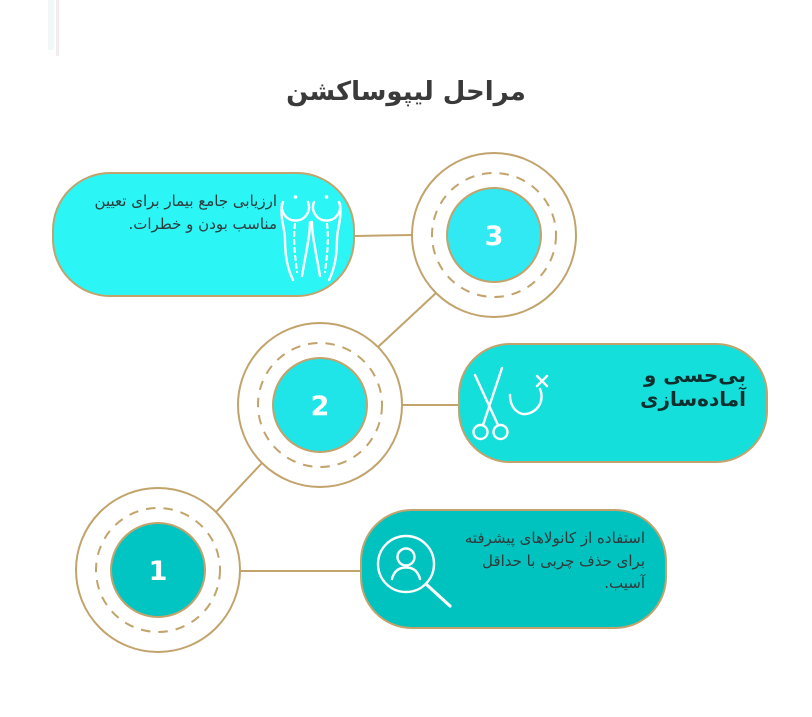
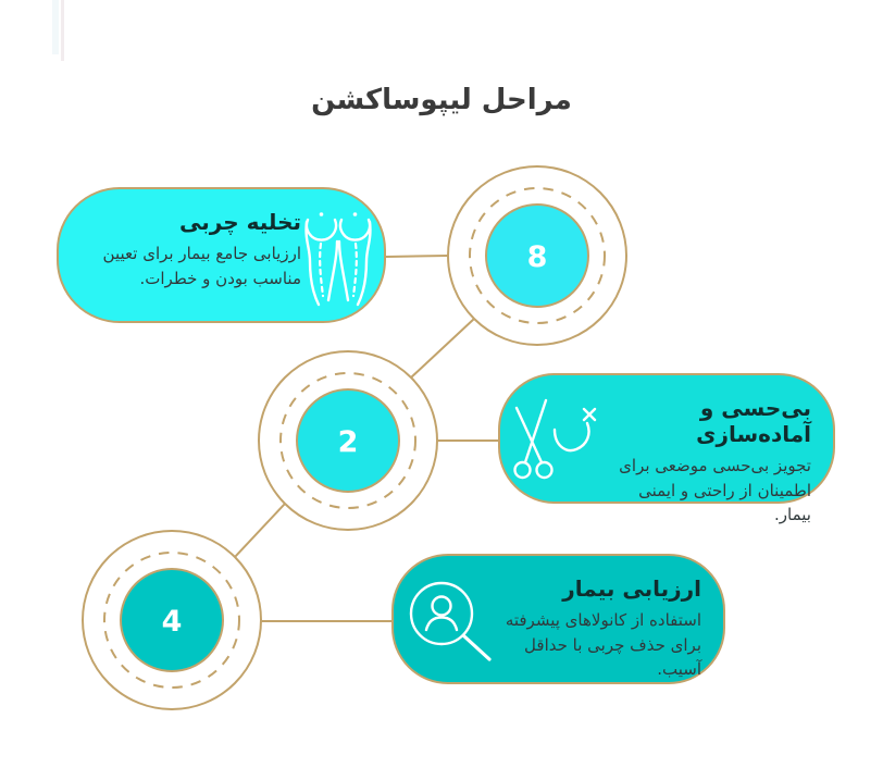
  مراحل لیپوساکشن
- 3
+ 8
  2
- 1
+ 4
+ تخلیه چربی
  ارزیابی جامع بیمار برای تعیین مناسب بودن و خطرات.
  بی‌حسی و آماده‌سازی
+ تجویز بی‌حسی موضعی برای اطمینان از راحتی و ایمنی بیمار.
+ ارزیابی بیمار
  استفاده از کانولاهای پیشرفته برای حذف چربی با حداقل آسیب.
